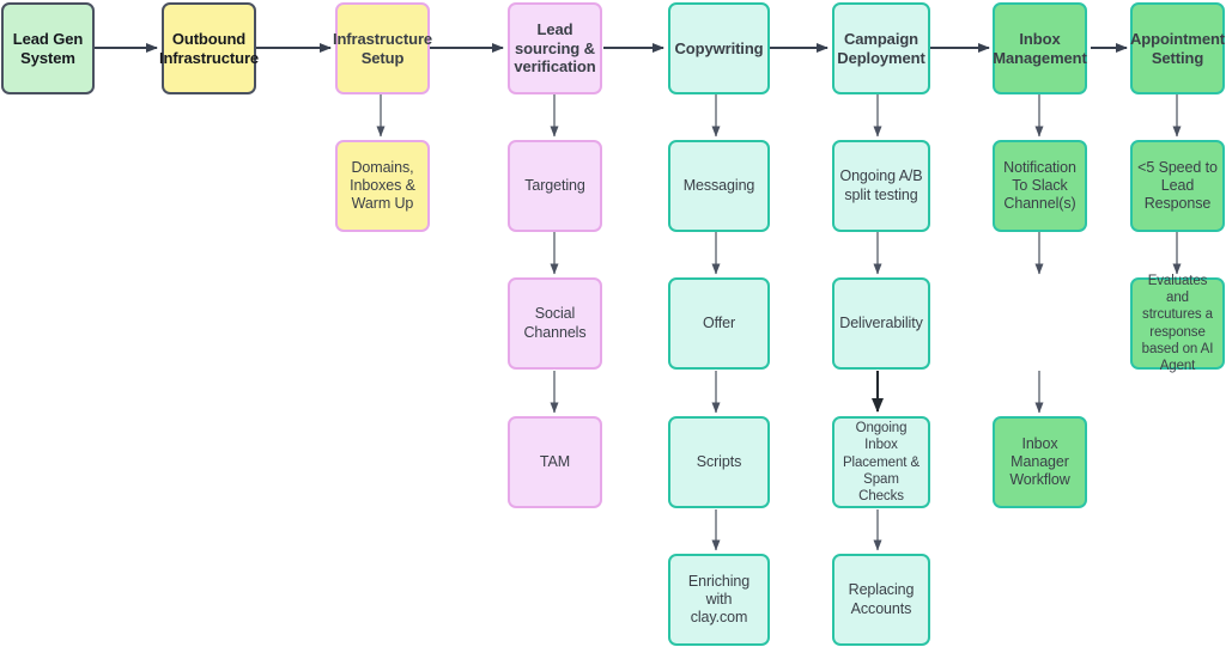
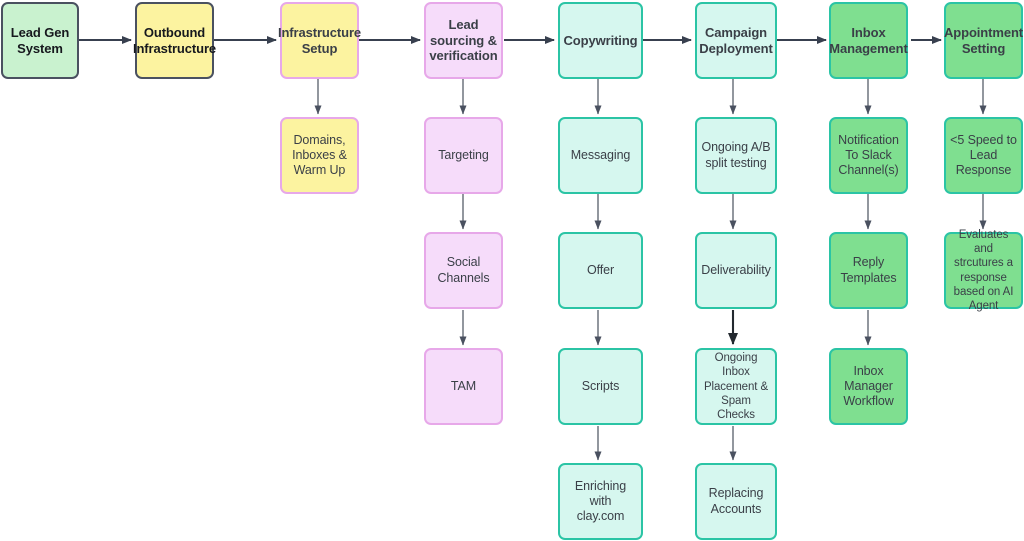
  Lead Gen
  System
  Outbound
  Infrastructure
  Infrastructure
  Setup
  Domains,
  Inboxes &
  Warm Up
  Lead
  sourcing &
  verification
  Targeting
  Social
  Channels
  TAM
  Copywriting
  Messaging
  Offer
  Scripts
  Enriching with
  clay.com
  Campaign
  Deployment
  Ongoing A/B
  split testing
  Deliverability
  Ongoing
  Inbox
  Placement &
  Spam Checks
  Replacing
  Accounts
  Inbox
  Management
  Notification
  To Slack
  Channel(s)
+ Reply
+ Templates
  Inbox
  Manager
  Workflow
  Appointment
  Setting
  <5 Speed to
  Lead
  Response
  Evaluates and
  strcutures a
  response
  based on AI
  Agent
